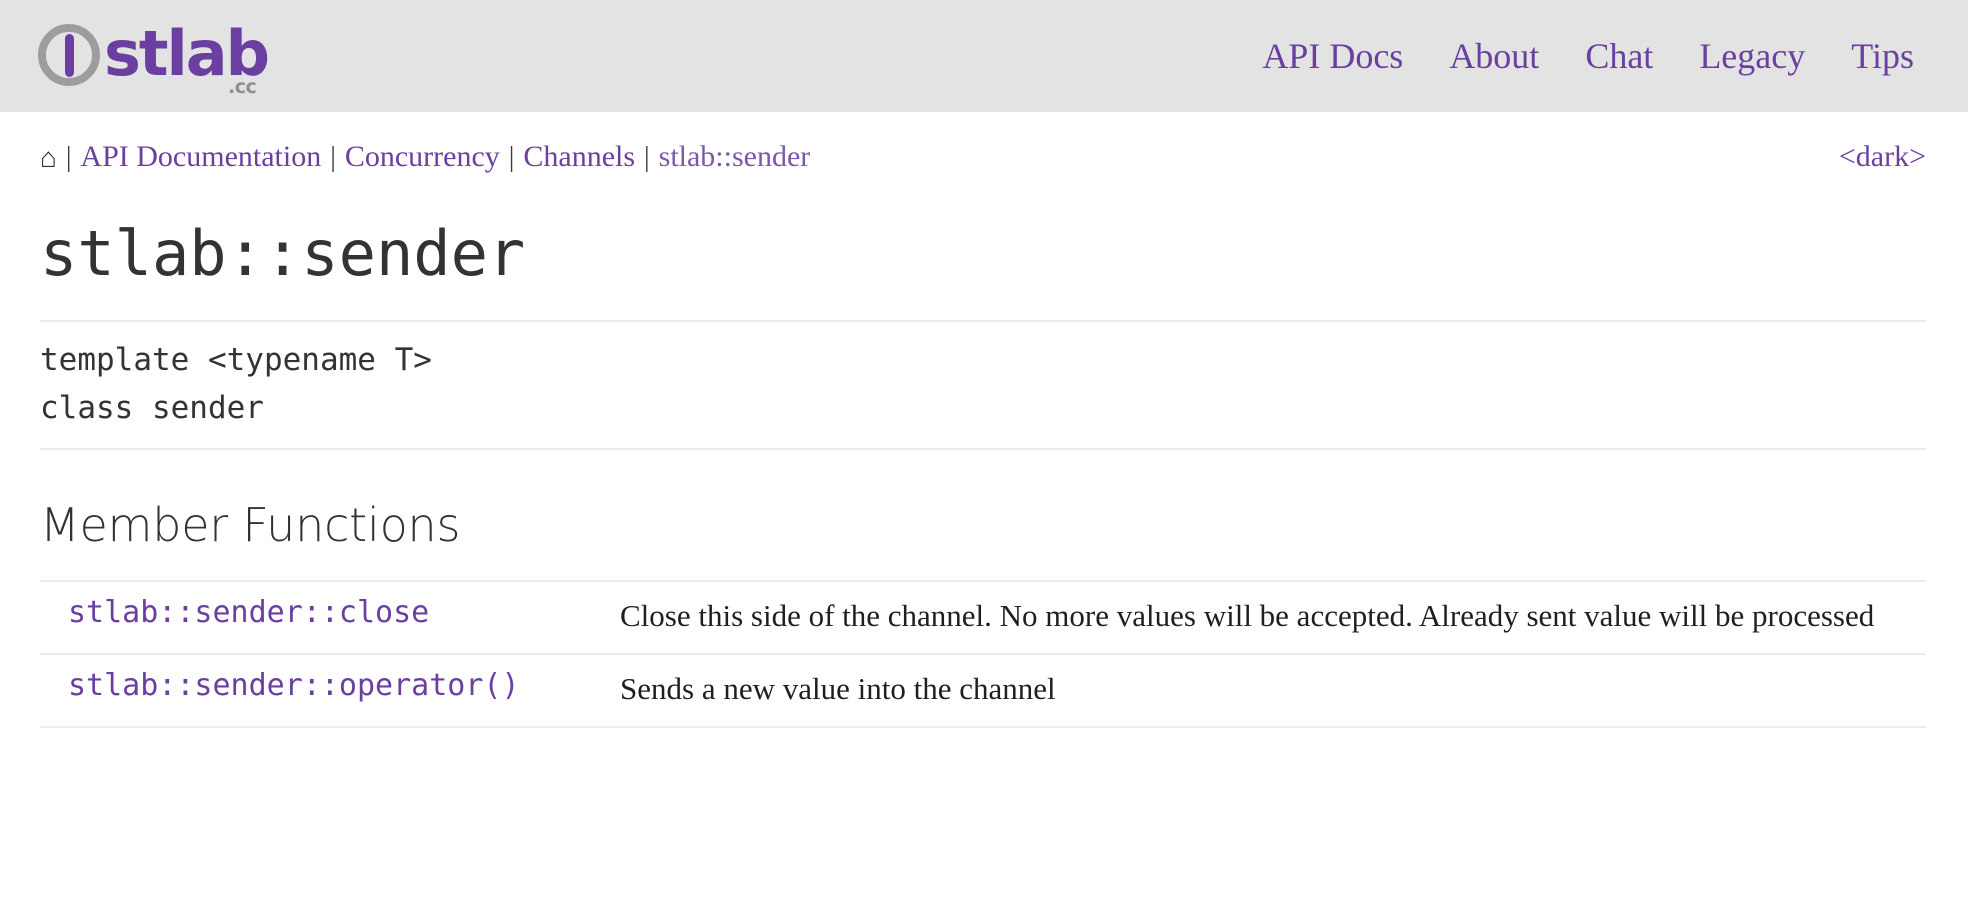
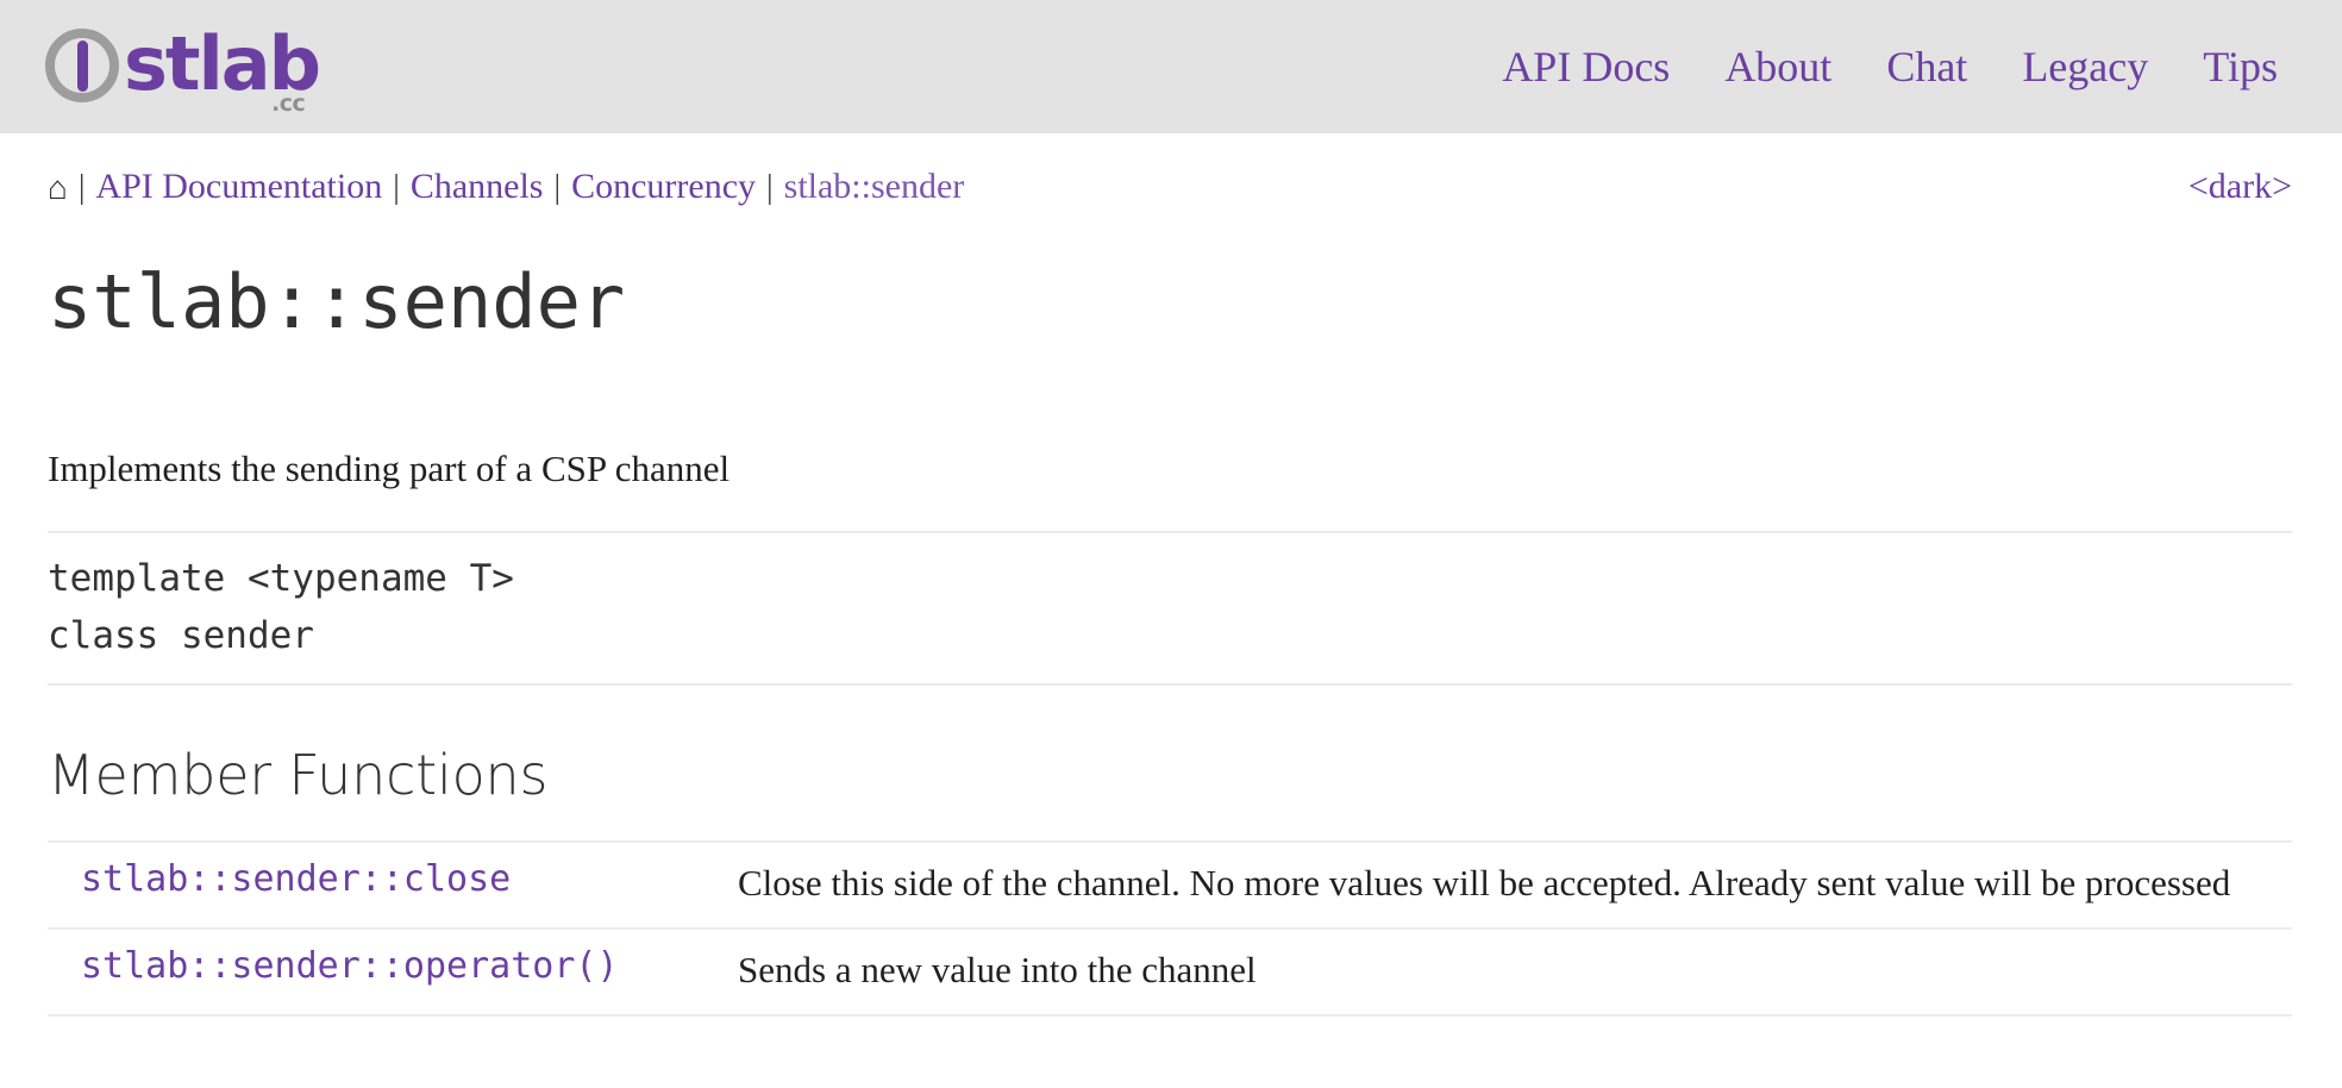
  stlab
  .cc
  API Docs
  About
  Chat
  Legacy
  Tips
  ⌂
  |
  API Documentation
  |
- Concurrency
+ Channels
  |
- Channels
+ Concurrency
  |
  stlab::sender
  <dark>
  stlab::sender
+ Implements the sending part of a CSP channel
  template <typename T>
  class sender
  Member Functions
  stlab::sender::close	Close this side of the channel. No more values will be accepted. Already sent value will be processed
  stlab::sender::operator()	Sends a new value into the channel
